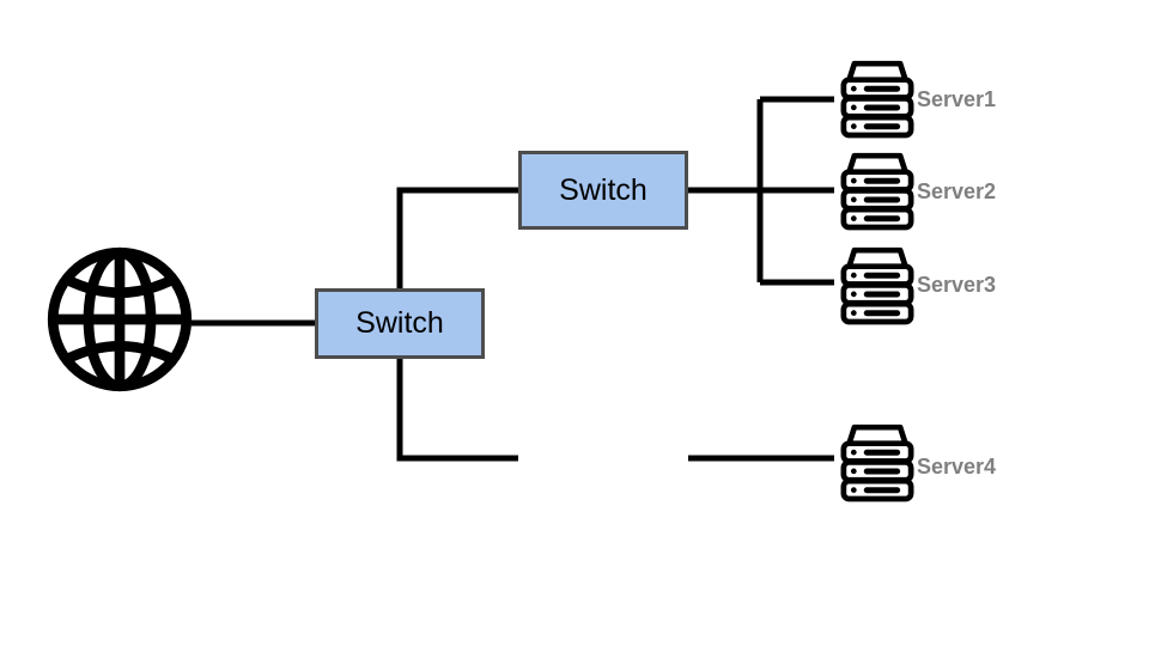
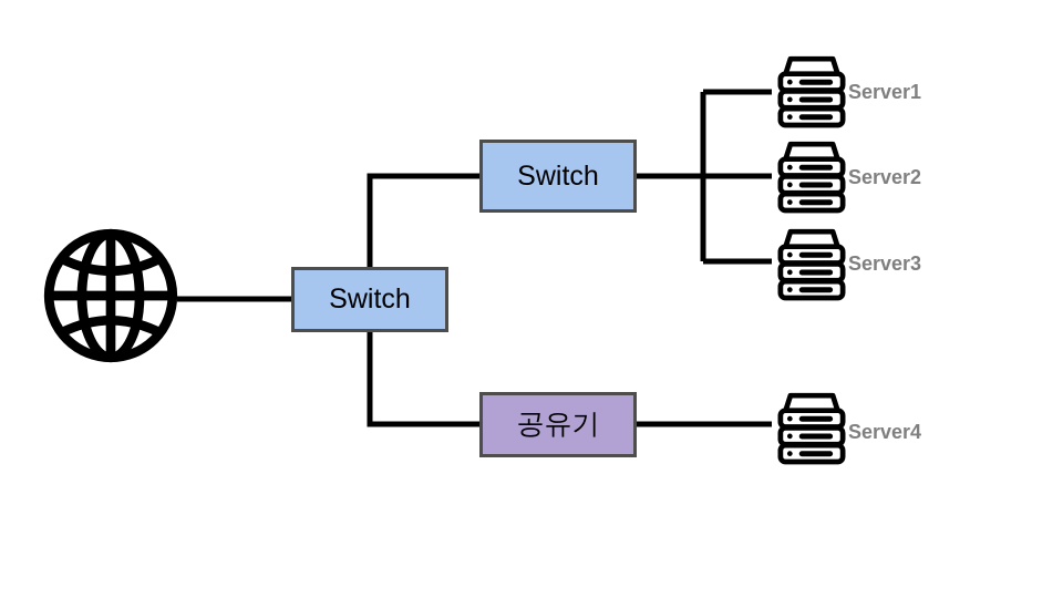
  Switch
  Switch
+ 공유기
  Server1
  Server2
  Server3
  Server4
